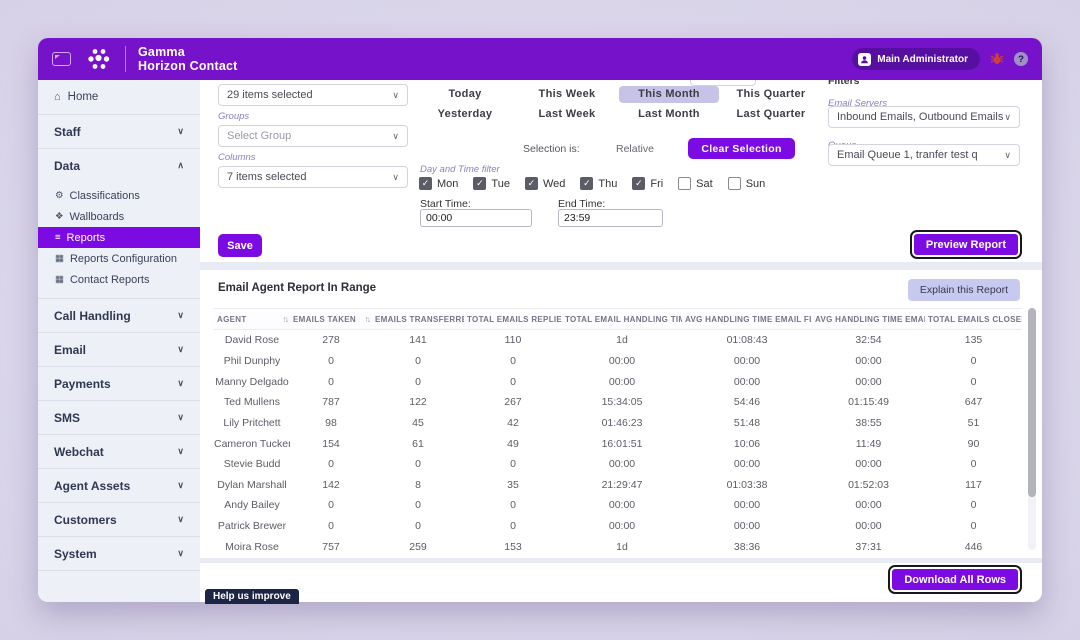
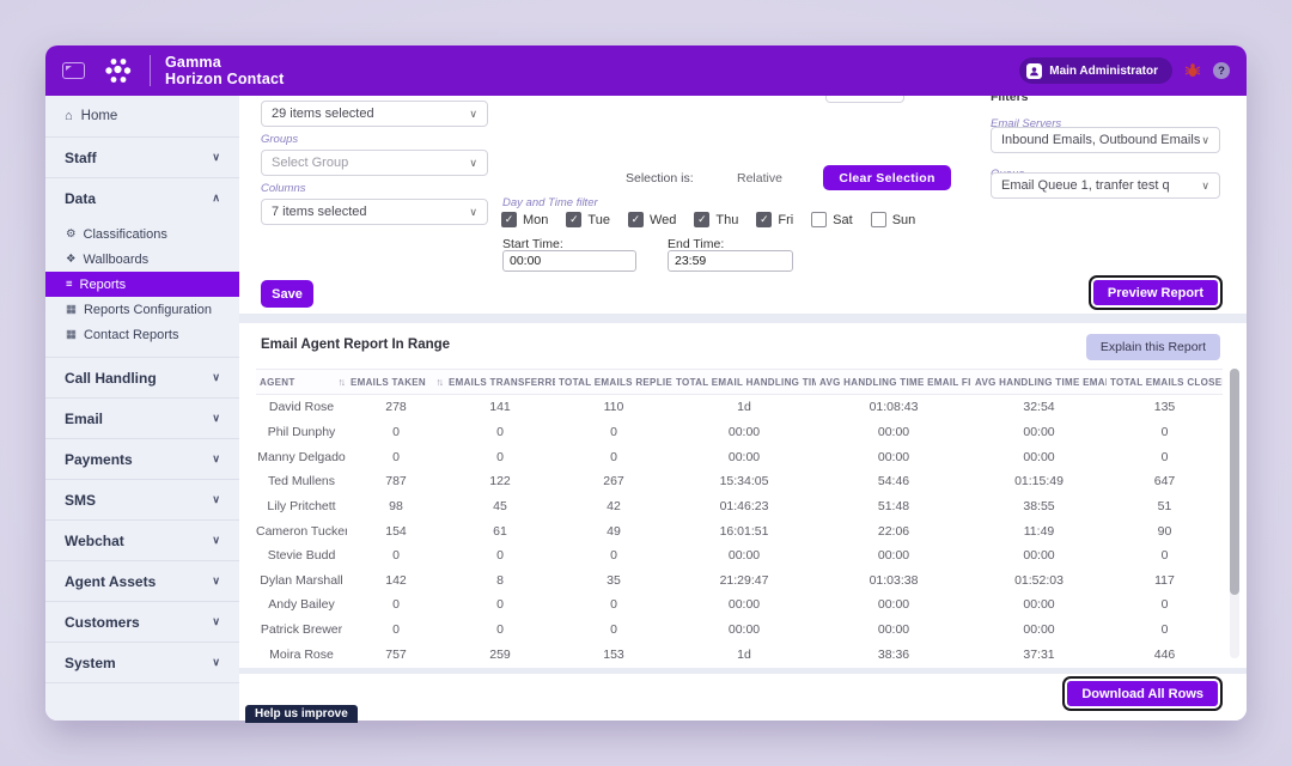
  Gamma
  Horizon Contact
  Main Administrator
  ?
  ⌂
  Home
  Staff
  ∨
  Data
  ∧
  ⚙
  Classifications
  ❖
  Wallboards
  ≡
  Reports
  ▦
  Reports Configuration
  ▦
  Contact Reports
  Call Handling
  ∨
  Email
  ∨
  Payments
  ∨
  SMS
  ∨
  Webchat
  ∨
  Agent Assets
  ∨
  Customers
  ∨
  System
  ∨
  29 items selected
  ∨
  Groups
  Select Group
  ∨
  Columns
  7 items selected
  ∨
- Today
- This Week
- This Month
- This Quarter
- Yesterday
- Last Week
- Last Month
- Last Quarter
  Selection is:
  Relative
  Clear Selection
  Day and Time filter
  ✓
  Mon
  ✓
  Tue
  ✓
  Wed
  ✓
  Thu
  ✓
  Fri
  Sat
  Sun
  Start Time:
  00:00
  End Time:
  23:59
  Filters
  Email Servers
  Inbound Emails, Outbound Emails
  ∨
  Email Queue 1, tranfer test q
  ∨
  Save
  Preview Report
  Email Agent Report In Range
  Explain this Report
  AGENT
  ↑↓
  EMAILS TAKEN
  ↑↓
  EMAILS TRANSFERR
  TOTAL EMAILS REPLIE
  TOTAL EMAIL HANDLING TIM
  AVG HANDLING TIME EMAIL FI
  AVG HANDLING TIME EMA
  TOTAL EMAILS CLOSE
  David Rose
  278
  141
  110
  1d
  01:08:43
  32:54
  135
  Phil Dunphy
  0
  0
  0
  00:00
  00:00
  00:00
  0
  Manny Delgado
  0
  0
  0
  00:00
  00:00
  00:00
  0
  Ted Mullens
  787
  122
  267
  15:34:05
  54:46
  01:15:49
  647
  Lily Pritchett
  98
  45
  42
  01:46:23
  51:48
  38:55
  51
  Cameron Tucker
  154
  61
  49
  16:01:51
- 10:06
+ 22:06
  11:49
  90
  Stevie Budd
  0
  0
  0
  00:00
  00:00
  00:00
  0
  Dylan Marshall
  142
  8
  35
  21:29:47
  01:03:38
  01:52:03
  117
  Andy Bailey
  0
  0
  0
  00:00
  00:00
  00:00
  0
  Patrick Brewer
  0
  0
  0
  00:00
  00:00
  00:00
  0
  Moira Rose
  757
  259
  153
  1d
  38:36
  37:31
  446
  Download All Rows
  Help us improve
